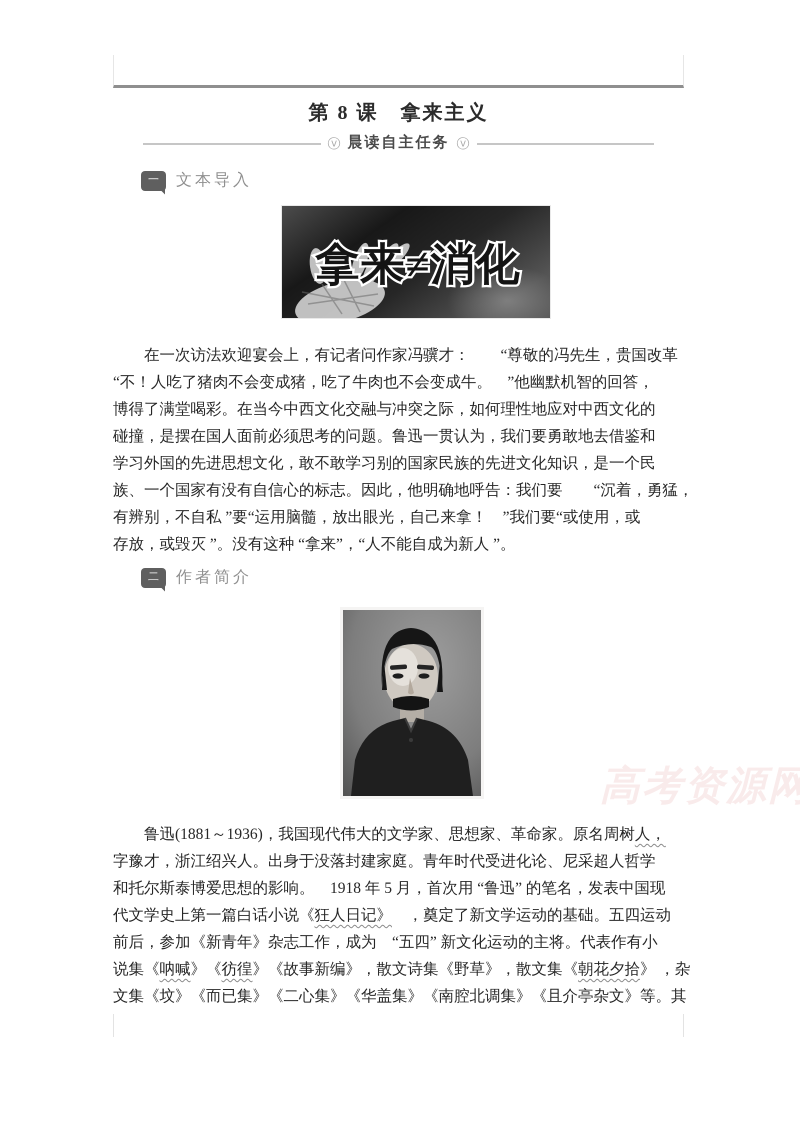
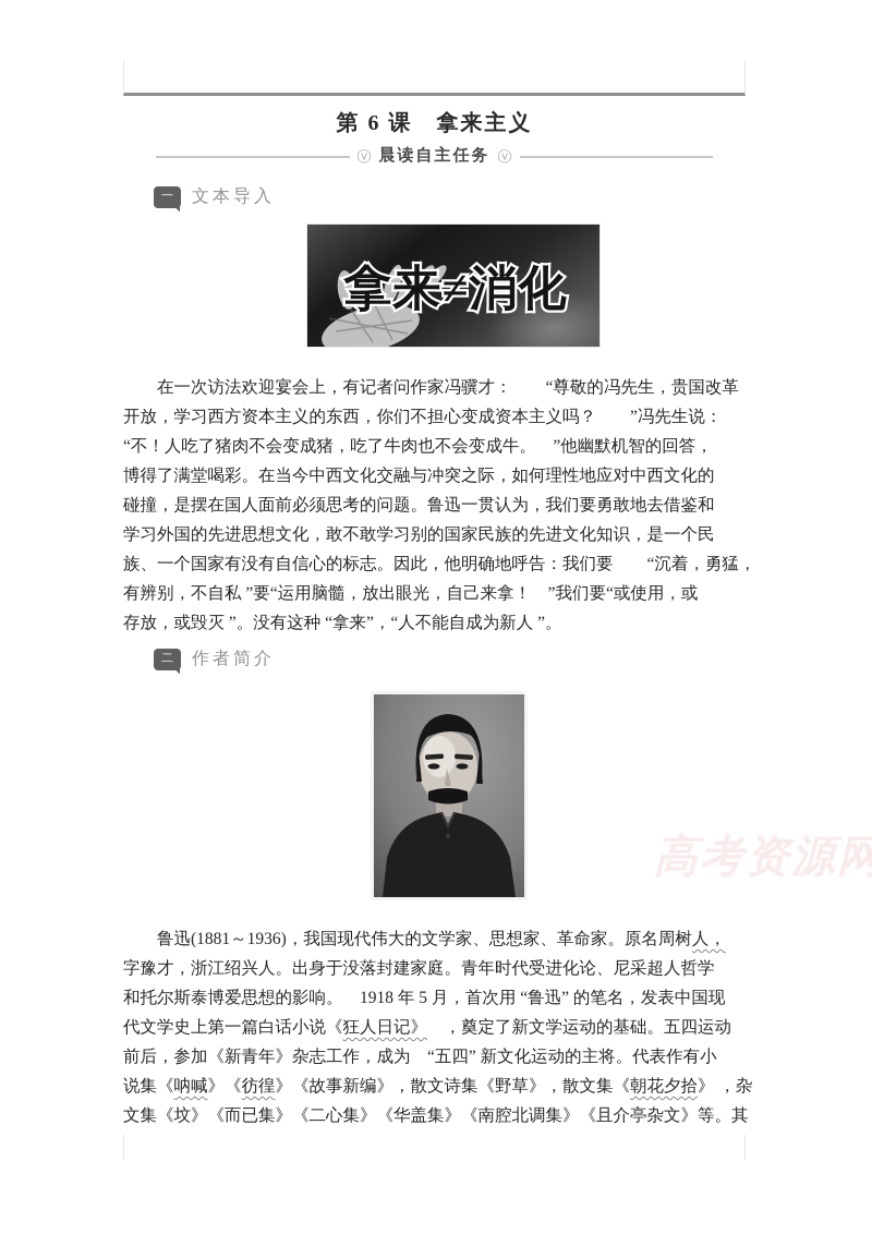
- 第 8 课 拿来主义
+ 第 6 课 拿来主义
  ⓥ
  晨读自主任务
  ⓥ
  一
  文本导入
  拿来≠消化
  在一次访法欢迎宴会上，有记者问作家冯骥才： “尊敬的冯先生，贵国改革
+ 开放，学习西方资本主义的东西，你们不担心变成资本主义吗？ ”冯先生说：
  “不！人吃了猪肉不会变成猪，吃了牛肉也不会变成牛。 ”他幽默机智的回答，
  博得了满堂喝彩。在当今中西文化交融与冲突之际，如何理性地应对中西文化的
  碰撞，是摆在国人面前必须思考的问题。鲁迅一贯认为，我们要勇敢地去借鉴和
  学习外国的先进思想文化，敢不敢学习别的国家民族的先进文化知识，是一个民
  族、一个国家有没有自信心的标志。因此，他明确地呼告：我们要 “沉着，勇猛，
  有辨别，不自私 ”要“运用脑髓，放出眼光，自己来拿！ ”我们要“或使用，或
  存放，或毁灭 ”。没有这种 “拿来”，“人不能自成为新人 ”。
  二
  作者简介
  鲁迅(1881～1936)，我国现代伟大的文学家、思想家、革命家。原名周树人，
  字豫才，浙江绍兴人。出身于没落封建家庭。青年时代受进化论、尼采超人哲学
  和托尔斯泰博爱思想的影响。 1918 年 5 月，首次用 “鲁迅” 的笔名，发表中国现
  代文学史上第一篇白话小说《狂人日记》 ，奠定了新文学运动的基础。五四运动
  前后，参加《新青年》杂志工作，成为 “五四” 新文化运动的主将。代表作有小
  说集《呐喊》《彷徨》《故事新编》，散文诗集《野草》，散文集《朝花夕拾》 ，杂
  文集《坟》《而已集》《二心集》《华盖集》《南腔北调集》《且介亭杂文》等。其
